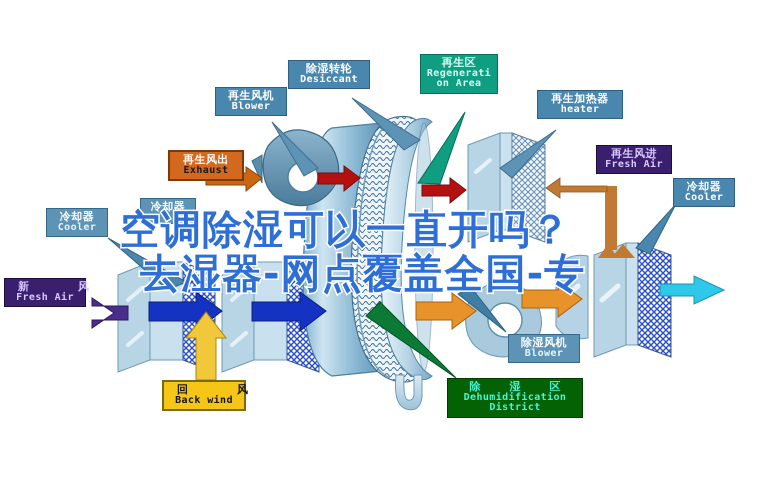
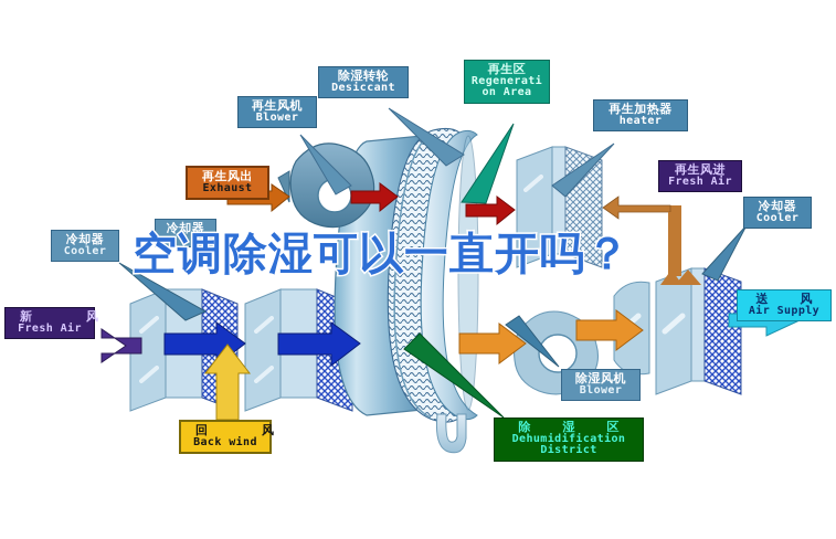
  除湿转轮
  Desiccant
  再生风机
  Blower
  再生区
  Regenerati
  on Area
  再生加热器
  heater
  再生风出
  Exhaust
  再生风进
  Fresh Air
  冷却器
  Cooler
  冷却器
  Cooler
  冷却器
  新 风
  Fresh Air
  回 风
  Back wind
  除湿风机
  Blower
  除 湿 区
  Dehumidification
  District
+ 送 风
+ Air Supply
  空调除湿可以一直开吗？
- 去湿器-网点覆盖全国-专
